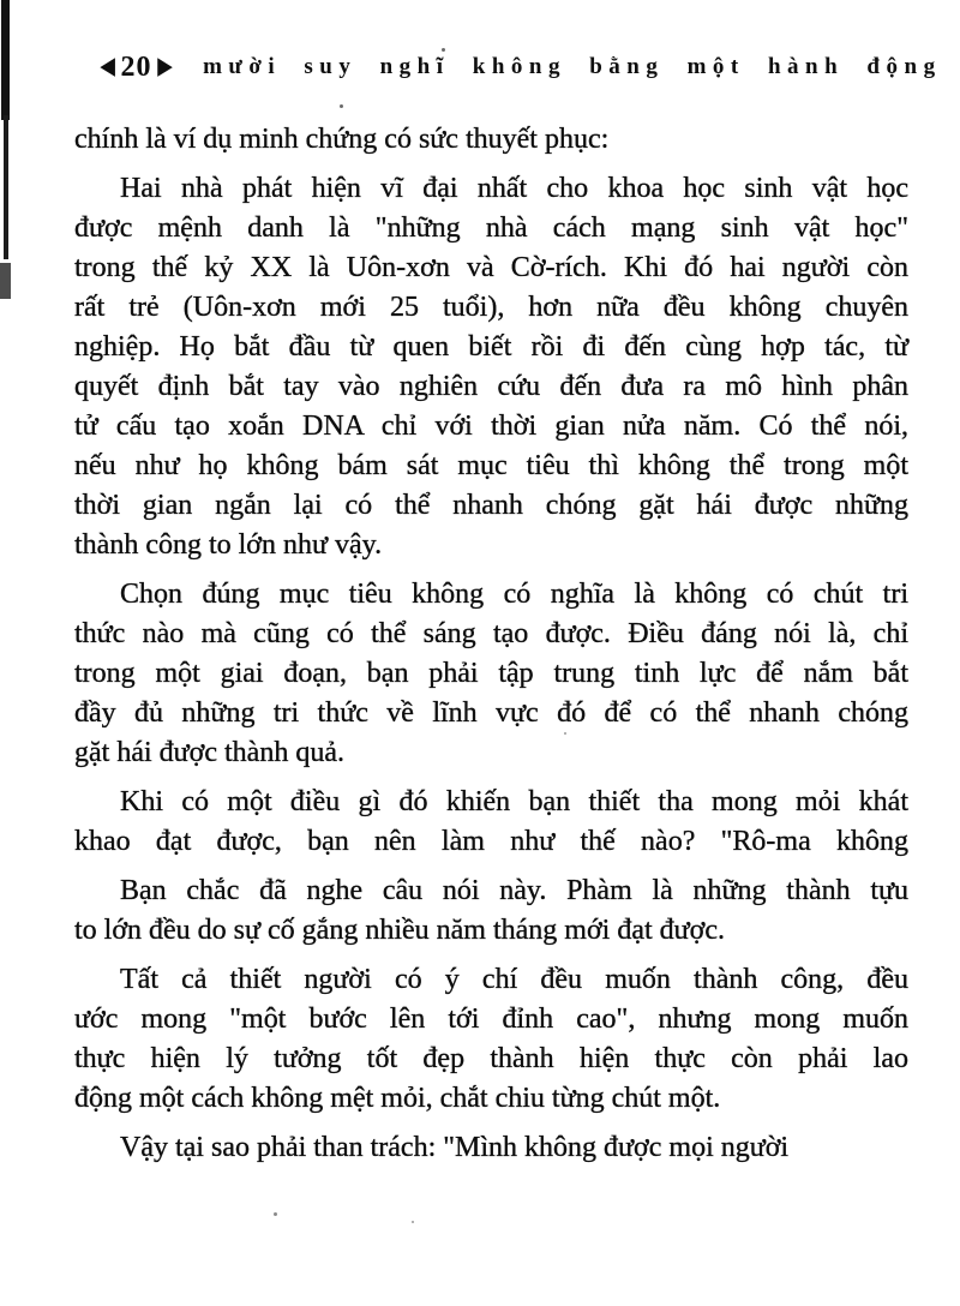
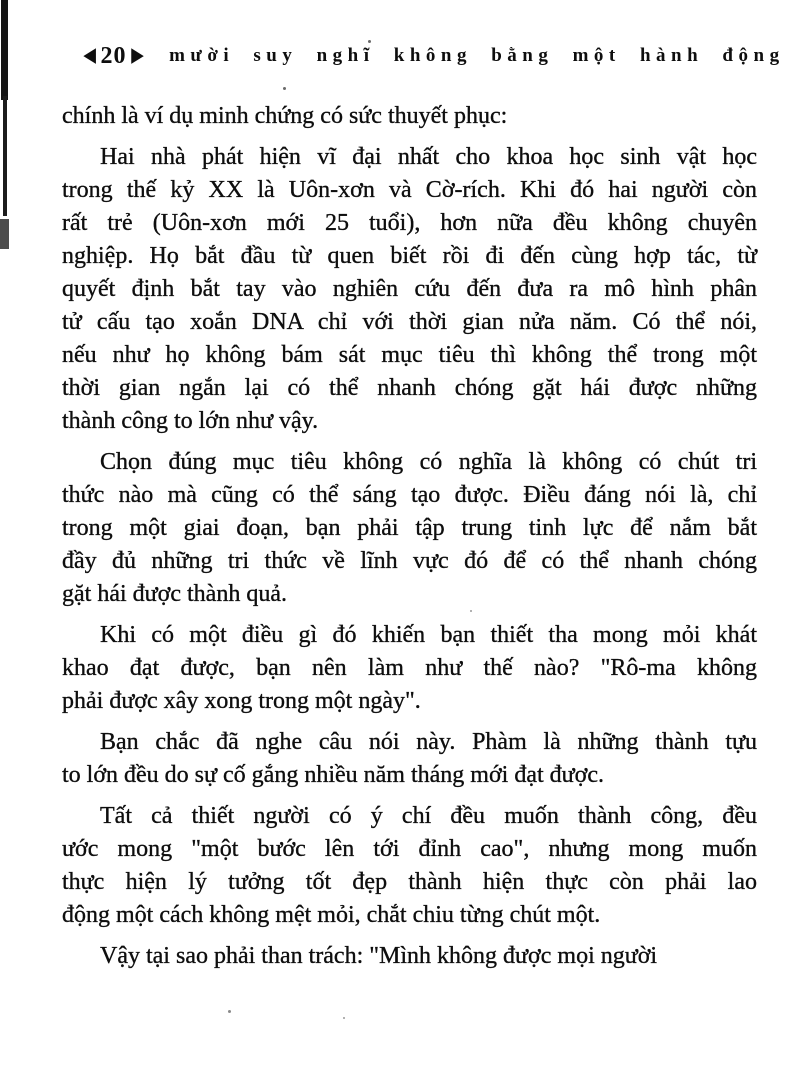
  ◀
  20
  ▶
  mười suy nghĩ không bằng một hành động
  chính là ví dụ minh chứng có sức thuyết phục:
  Hai nhà phát hiện vĩ đại nhất cho khoa học sinh vật học
- được mệnh danh là "những nhà cách mạng sinh vật học"
  trong thế kỷ XX là Uôn-xơn và Cờ-rích. Khi đó hai người còn
  rất trẻ (Uôn-xơn mới 25 tuổi), hơn nữa đều không chuyên
  nghiệp. Họ bắt đầu từ quen biết rồi đi đến cùng hợp tác, từ
  quyết định bắt tay vào nghiên cứu đến đưa ra mô hình phân
  tử cấu tạo xoắn DNA chỉ với thời gian nửa năm. Có thể nói,
  nếu như họ không bám sát mục tiêu thì không thể trong một
  thời gian ngắn lại có thể nhanh chóng gặt hái được những
  thành công to lớn như vậy.
  Chọn đúng mục tiêu không có nghĩa là không có chút tri
  thức nào mà cũng có thể sáng tạo được. Điều đáng nói là, chỉ
  trong một giai đoạn, bạn phải tập trung tinh lực để nắm bắt
  đầy đủ những tri thức về lĩnh vực đó để có thể nhanh chóng
  gặt hái được thành quả.
  Khi có một điều gì đó khiến bạn thiết tha mong mỏi khát
  khao đạt được, bạn nên làm như thế nào? "Rô-ma không
+ phải được xây xong trong một ngày".
  Bạn chắc đã nghe câu nói này. Phàm là những thành tựu
  to lớn đều do sự cố gắng nhiều năm tháng mới đạt được.
  Tất cả thiết người có ý chí đều muốn thành công, đều
  ước mong "một bước lên tới đỉnh cao", nhưng mong muốn
  thực hiện lý tưởng tốt đẹp thành hiện thực còn phải lao
  động một cách không mệt mỏi, chắt chiu từng chút một.
  Vậy tại sao phải than trách: "Mình không được mọi người
